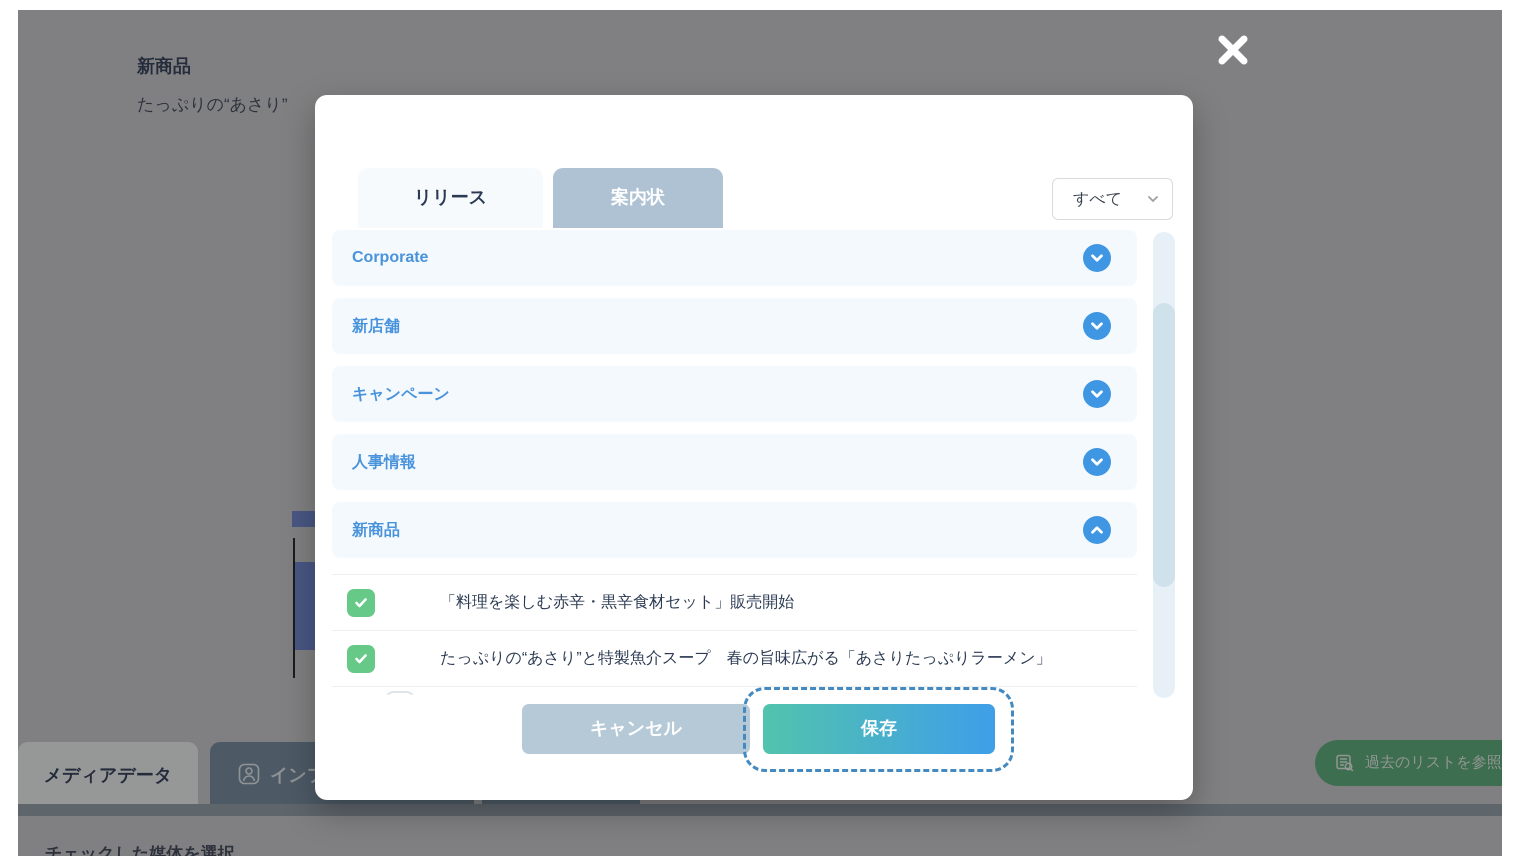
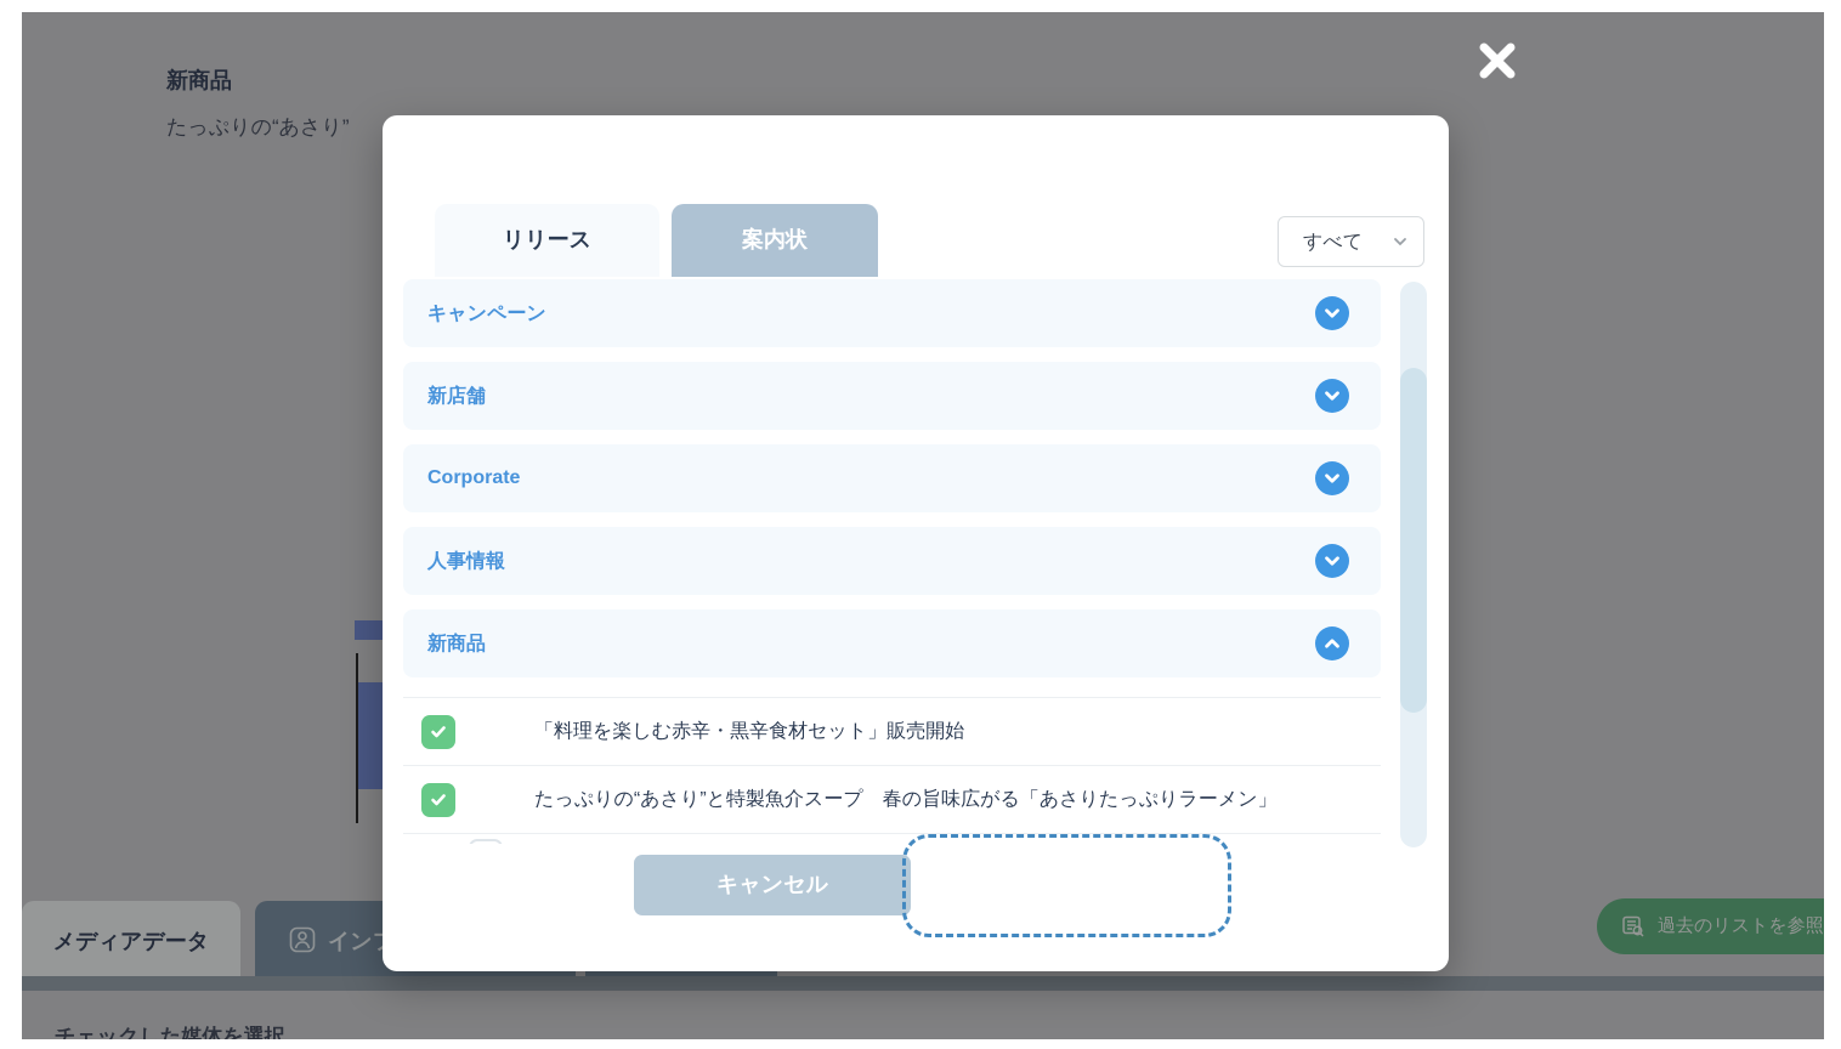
  新商品
  たっぷりの“あさり”
  メディアデータ
  過去のリストを参照
  チェックした媒体を選択
  リリース
  案内状
  すべて
- Corporate
+ キャンペーン
  新店舗
- キャンペーン
+ Corporate
  人事情報
  新商品
  「料理を楽しむ赤辛・黒辛食材セット」販売開始
  たっぷりの“あさり”と特製魚介スープ 春の旨味広がる「あさりたっぷりラーメン」
  キャンセル
- 保存
